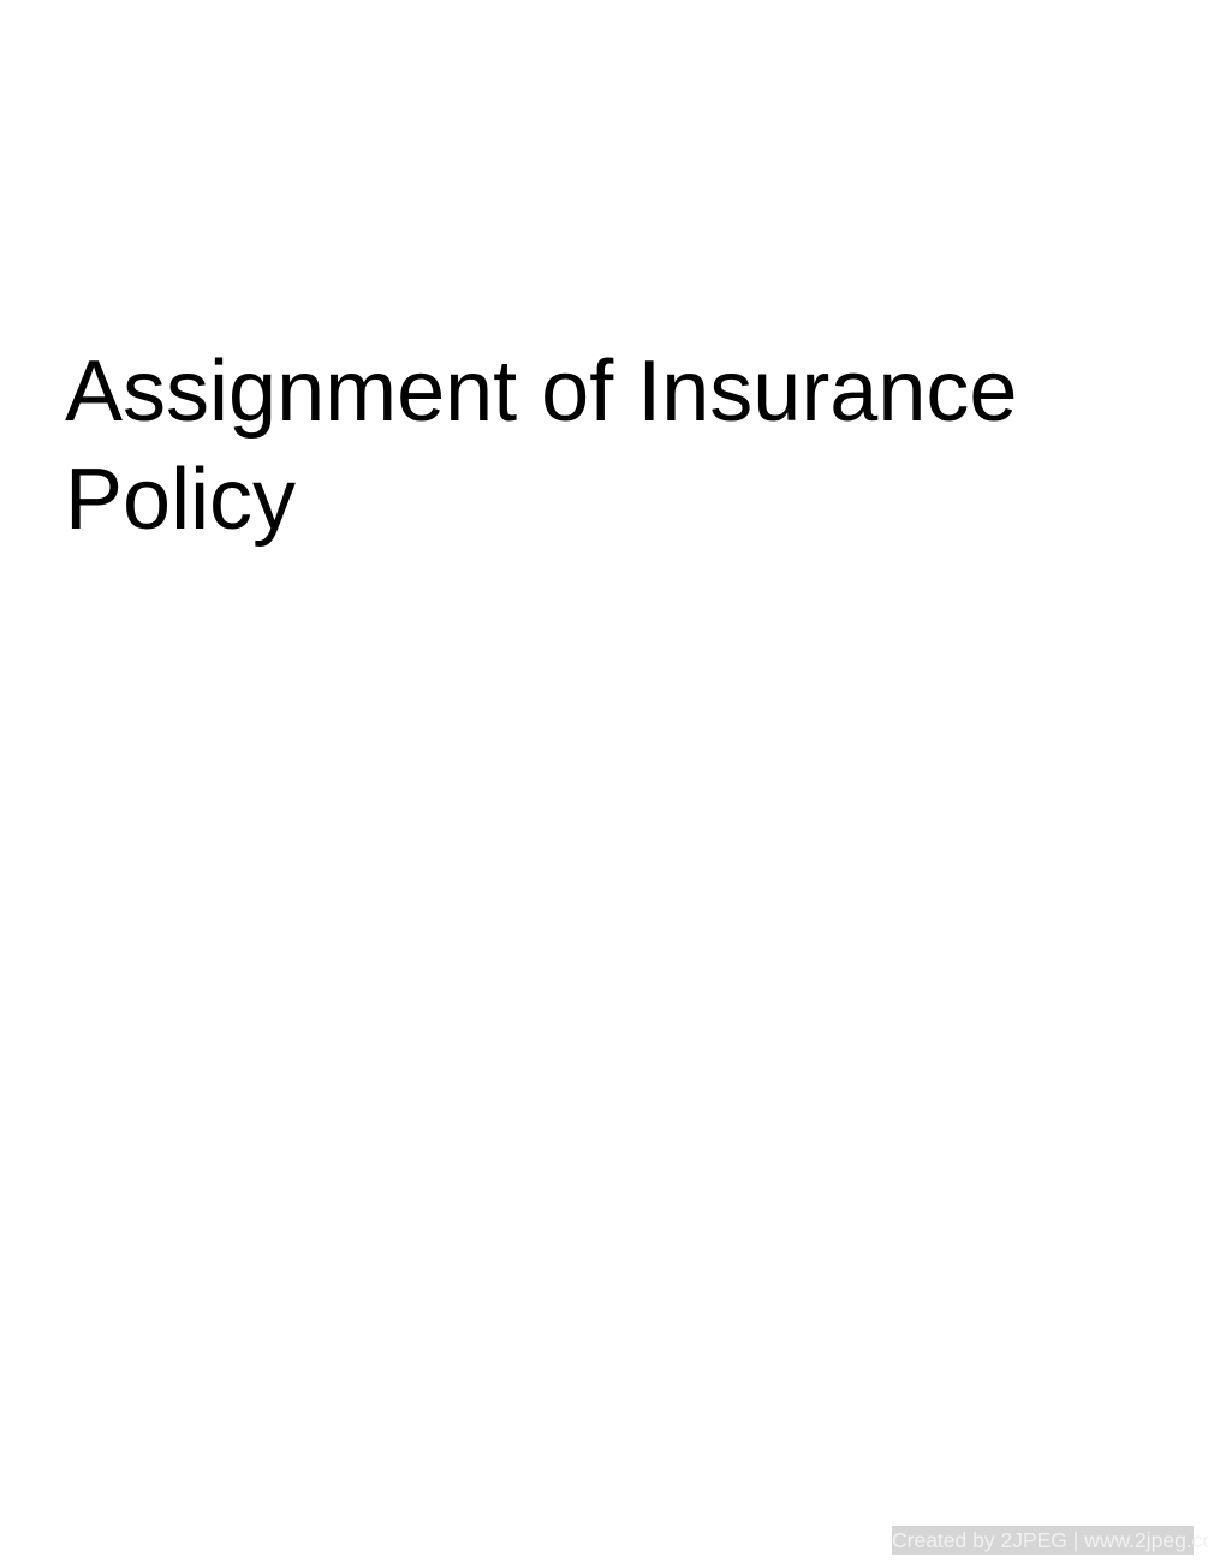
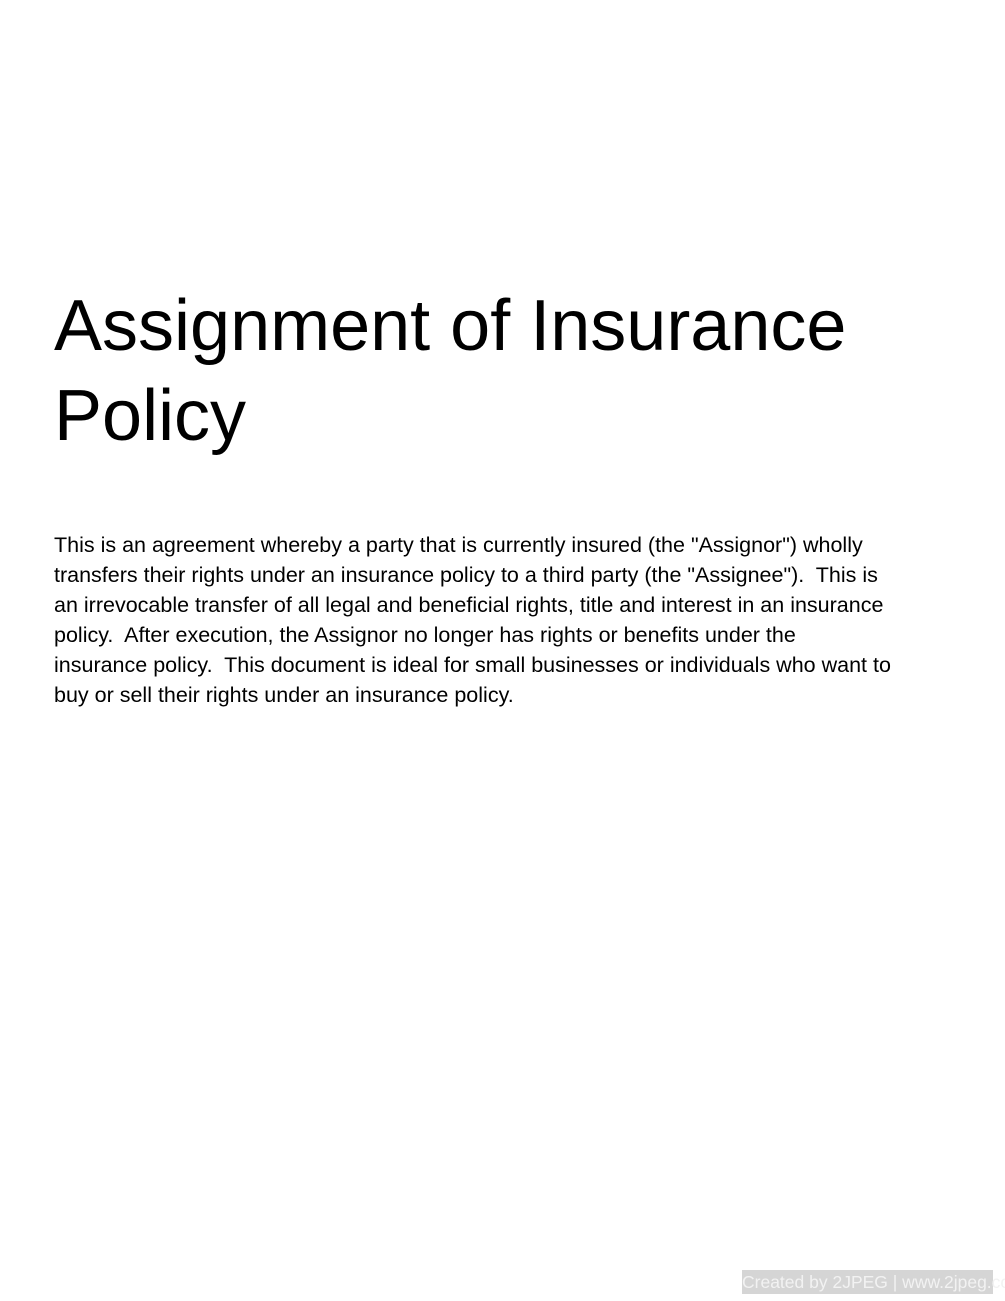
  Assignment of Insurance
  Policy
+ This is an agreement whereby a party that is currently insured (the "Assignor") wholly
+ transfers their rights under an insurance policy to a third party (the "Assignee"). This is
+ an irrevocable transfer of all legal and beneficial rights, title and interest in an insurance
+ policy. After execution, the Assignor no longer has rights or benefits under the
+ insurance policy. This document is ideal for small businesses or individuals who want to
+ buy or sell their rights under an insurance policy.
  Created by 2JPEG | www.2jpeg.c
